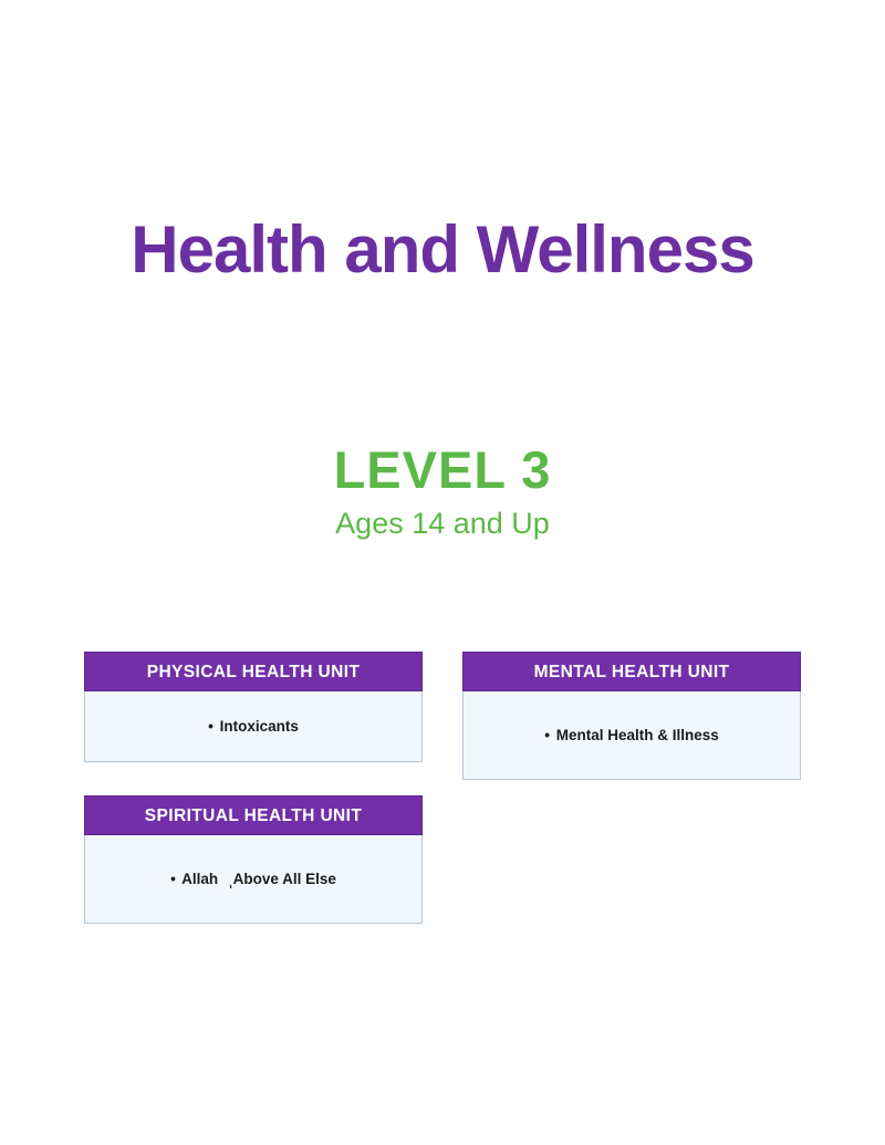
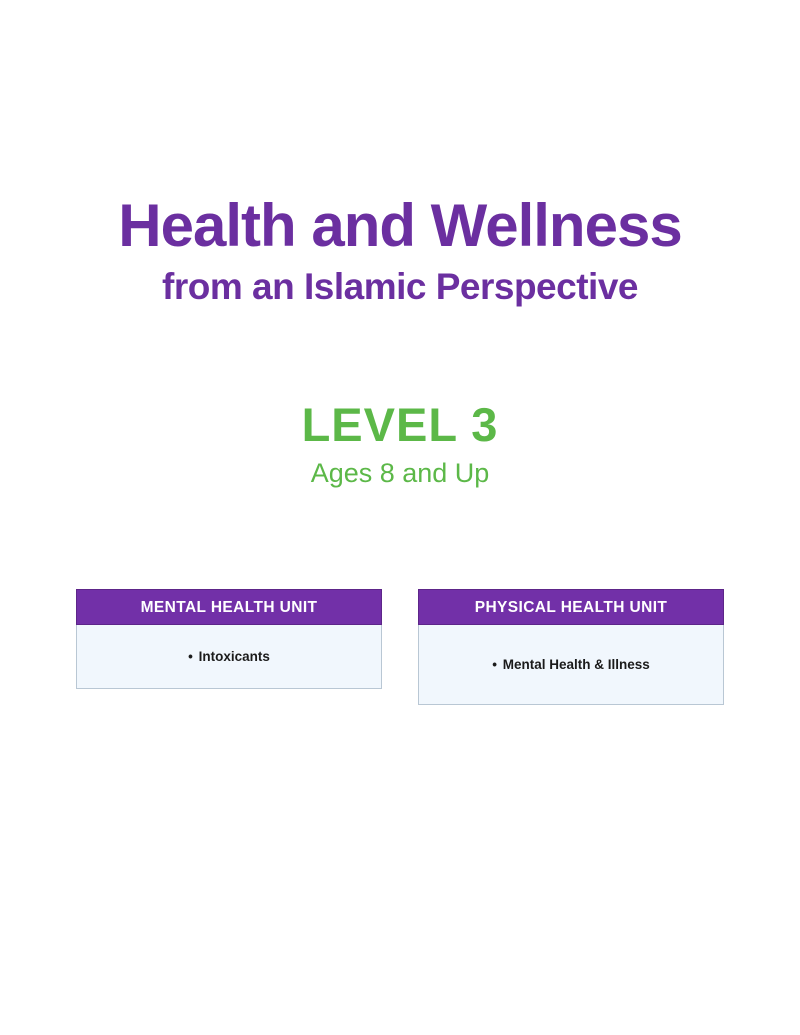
  Health and Wellness
+ from an Islamic Perspective
  LEVEL 3
- Ages 14 and Up
+ Ages 8 and Up
- PHYSICAL HEALTH UNIT
+ MENTAL HEALTH UNIT
  • Intoxicants
- MENTAL HEALTH UNIT
+ PHYSICAL HEALTH UNIT
  • Mental Health & Illness
- SPIRITUAL HEALTH UNIT
- • Allah Above All Else
